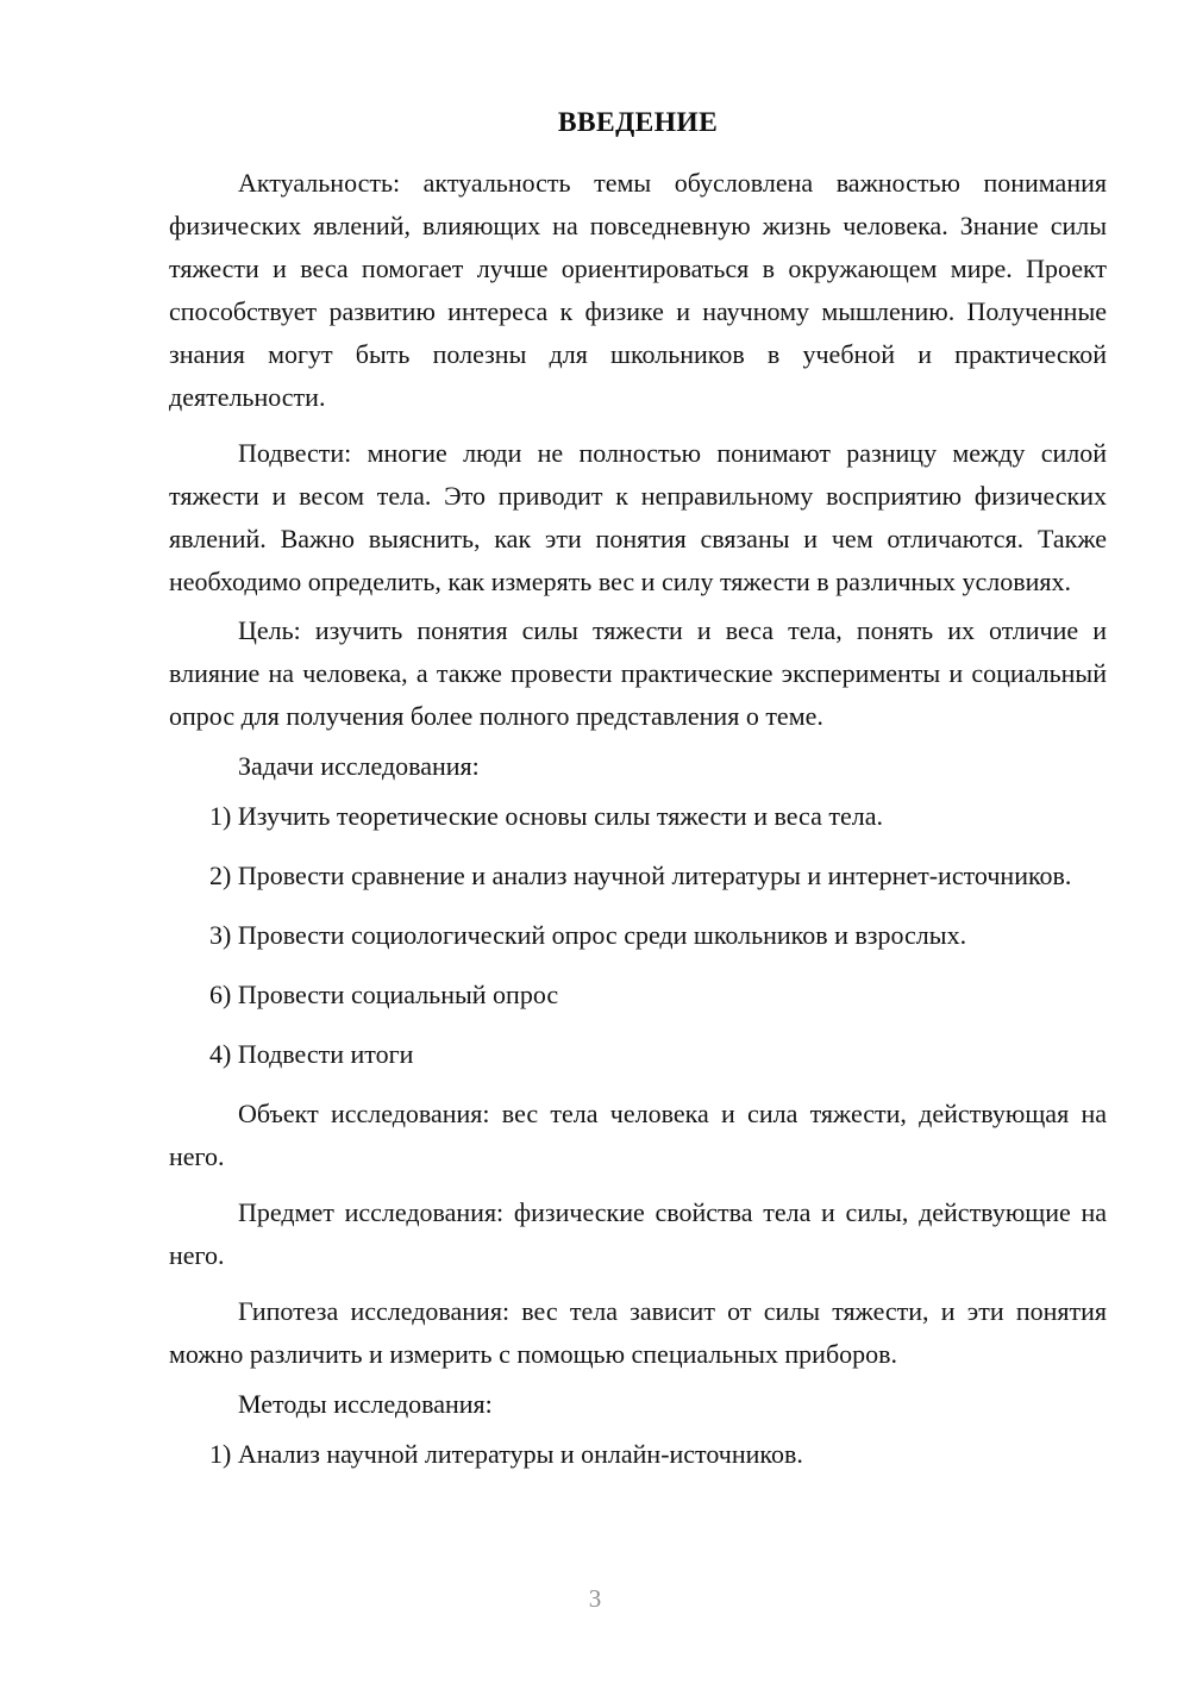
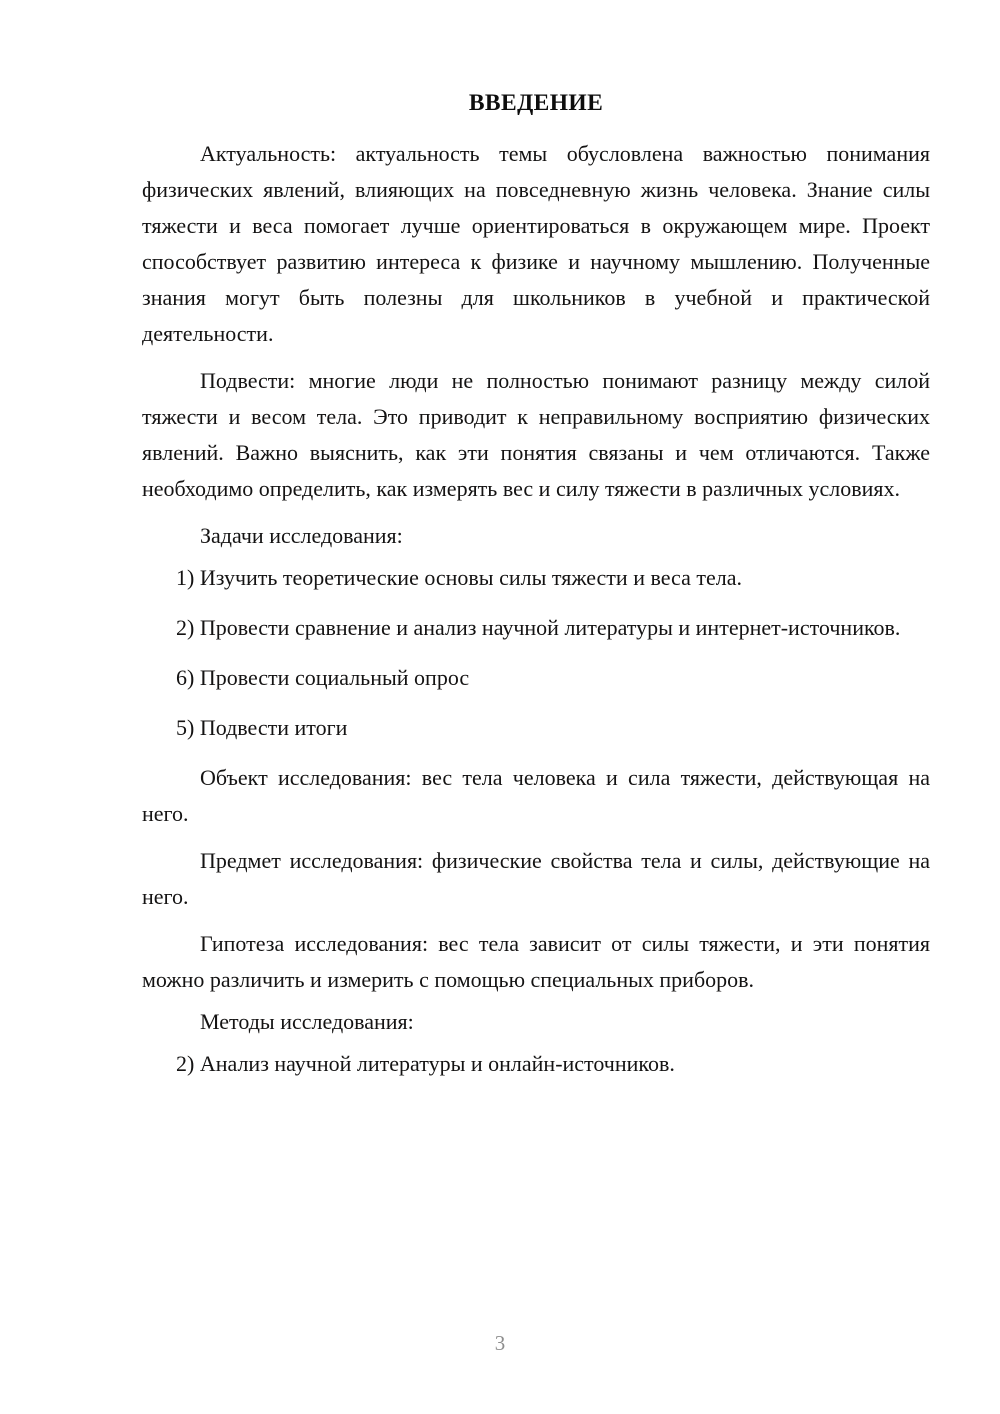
  ВВЕДЕНИЕ
  Актуальность: актуальность темы обусловлена важностью понимания физических явлений, влияющих на повседневную жизнь человека. Знание силы тяжести и веса помогает лучше ориентироваться в окружающем мире. Проект способствует развитию интереса к физике и научному мышлению. Полученные знания могут быть полезны для школьников в учебной и практической деятельности.
  Подвести: многие люди не полностью понимают разницу между силой тяжести и весом тела. Это приводит к неправильному восприятию физических явлений. Важно выяснить, как эти понятия связаны и чем отличаются. Также необходимо определить, как измерять вес и силу тяжести в различных условиях.
- Цель: изучить понятия силы тяжести и веса тела, понять их отличие и влияние на человека, а также провести практические эксперименты и социальный опрос для получения более полного представления о теме.
  Задачи исследования:
  1) Изучить теоретические основы силы тяжести и веса тела.
  2) Провести сравнение и анализ научной литературы и интернет-источников.
- 3) Провести социологический опрос среди школьников и взрослых.
  6) Провести социальный опрос
- 4) Подвести итоги
+ 5) Подвести итоги
  Объект исследования: вес тела человека и сила тяжести, действующая на него.
  Предмет исследования: физические свойства тела и силы, действующие на него.
  Гипотеза исследования: вес тела зависит от силы тяжести, и эти понятия можно различить и измерить с помощью специальных приборов.
  Методы исследования:
- 1) Анализ научной литературы и онлайн-источников.
+ 2) Анализ научной литературы и онлайн-источников.
  3
